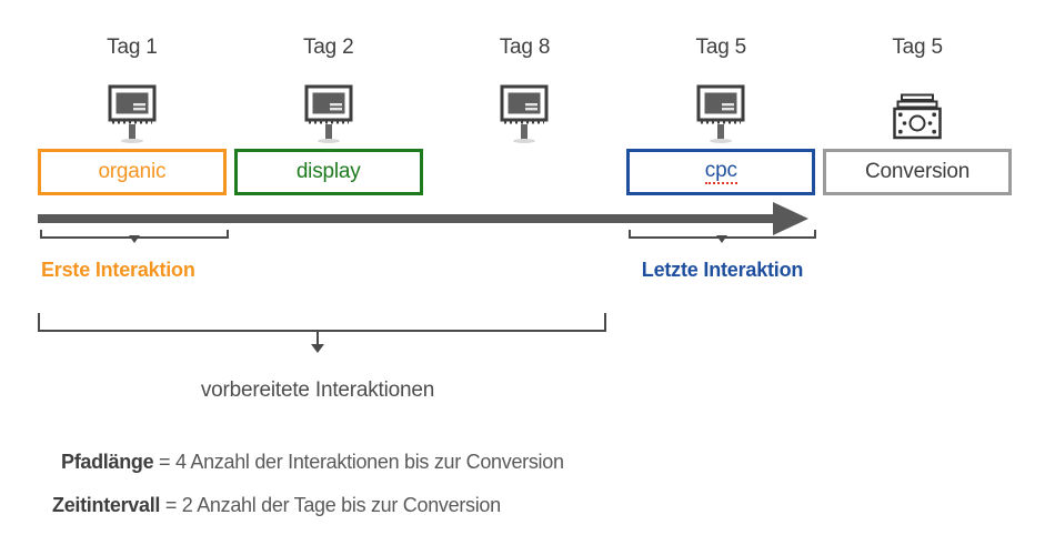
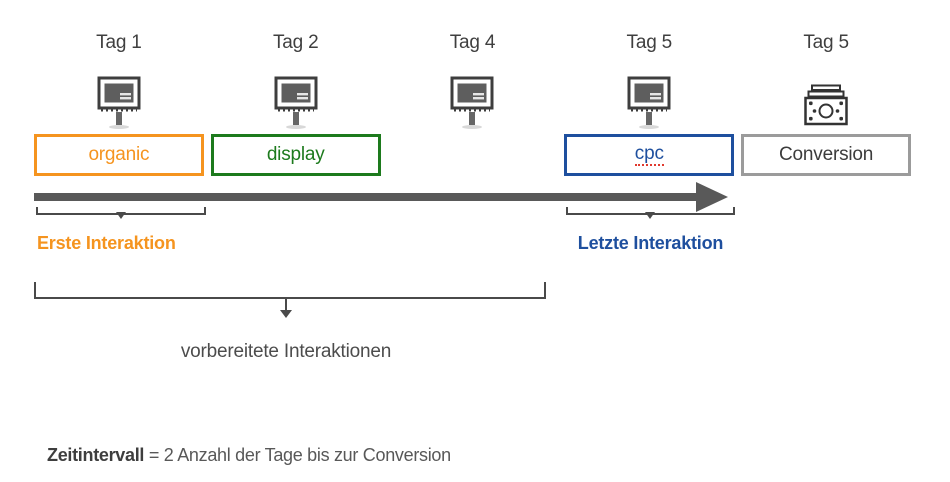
  Tag 1
  organic
  Tag 2
  display
- Tag 8
+ Tag 4
  Tag 5
  cpc
  Tag 5
  Conversion
  Erste Interaktion
  Letzte Interaktion
  vorbereitete Interaktionen
- Pfadlänge = 4 Anzahl der Interaktionen bis zur Conversion
  Zeitintervall = 2 Anzahl der Tage bis zur Conversion
